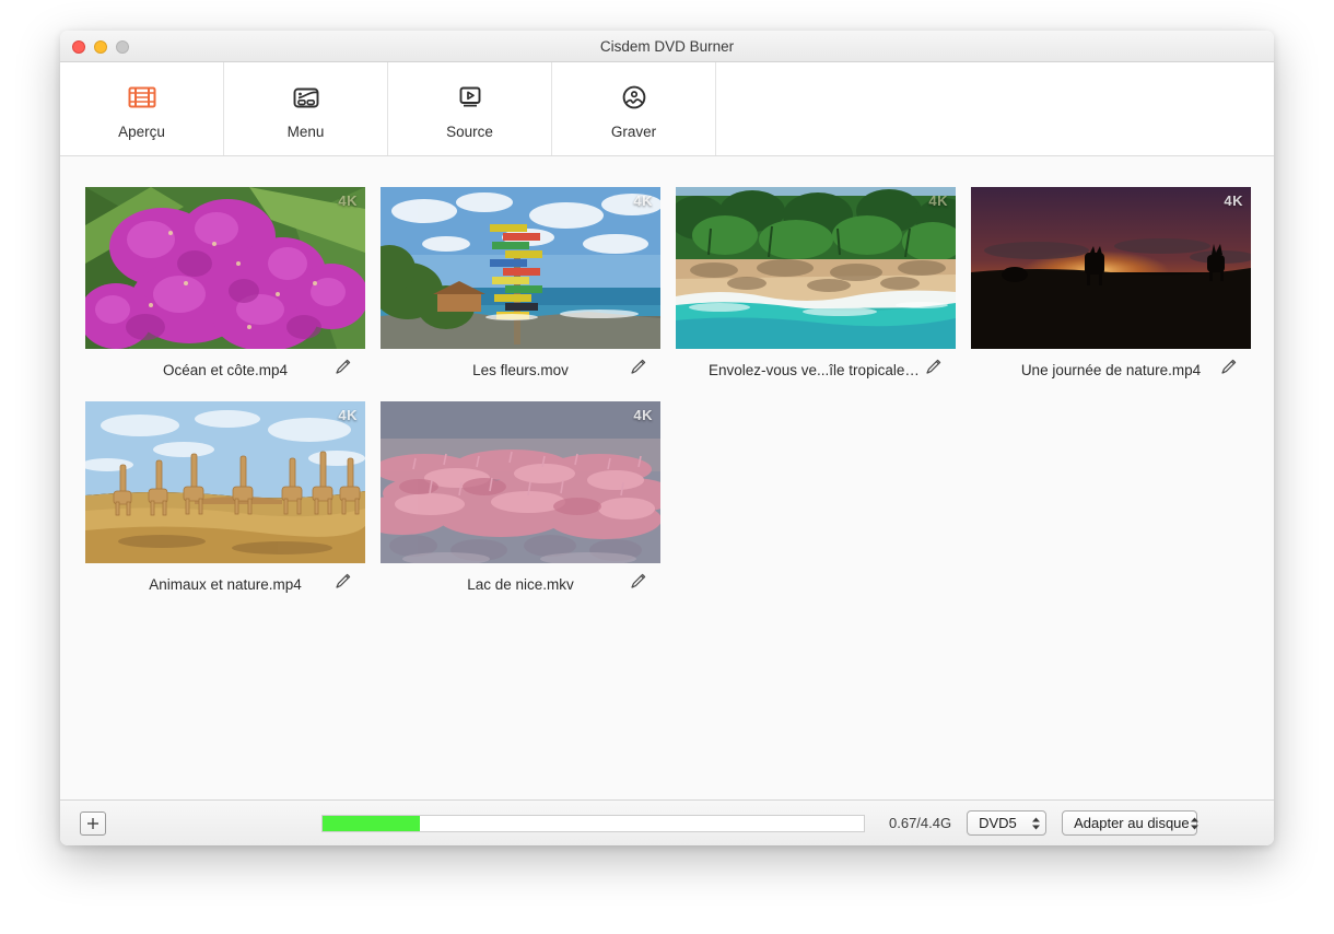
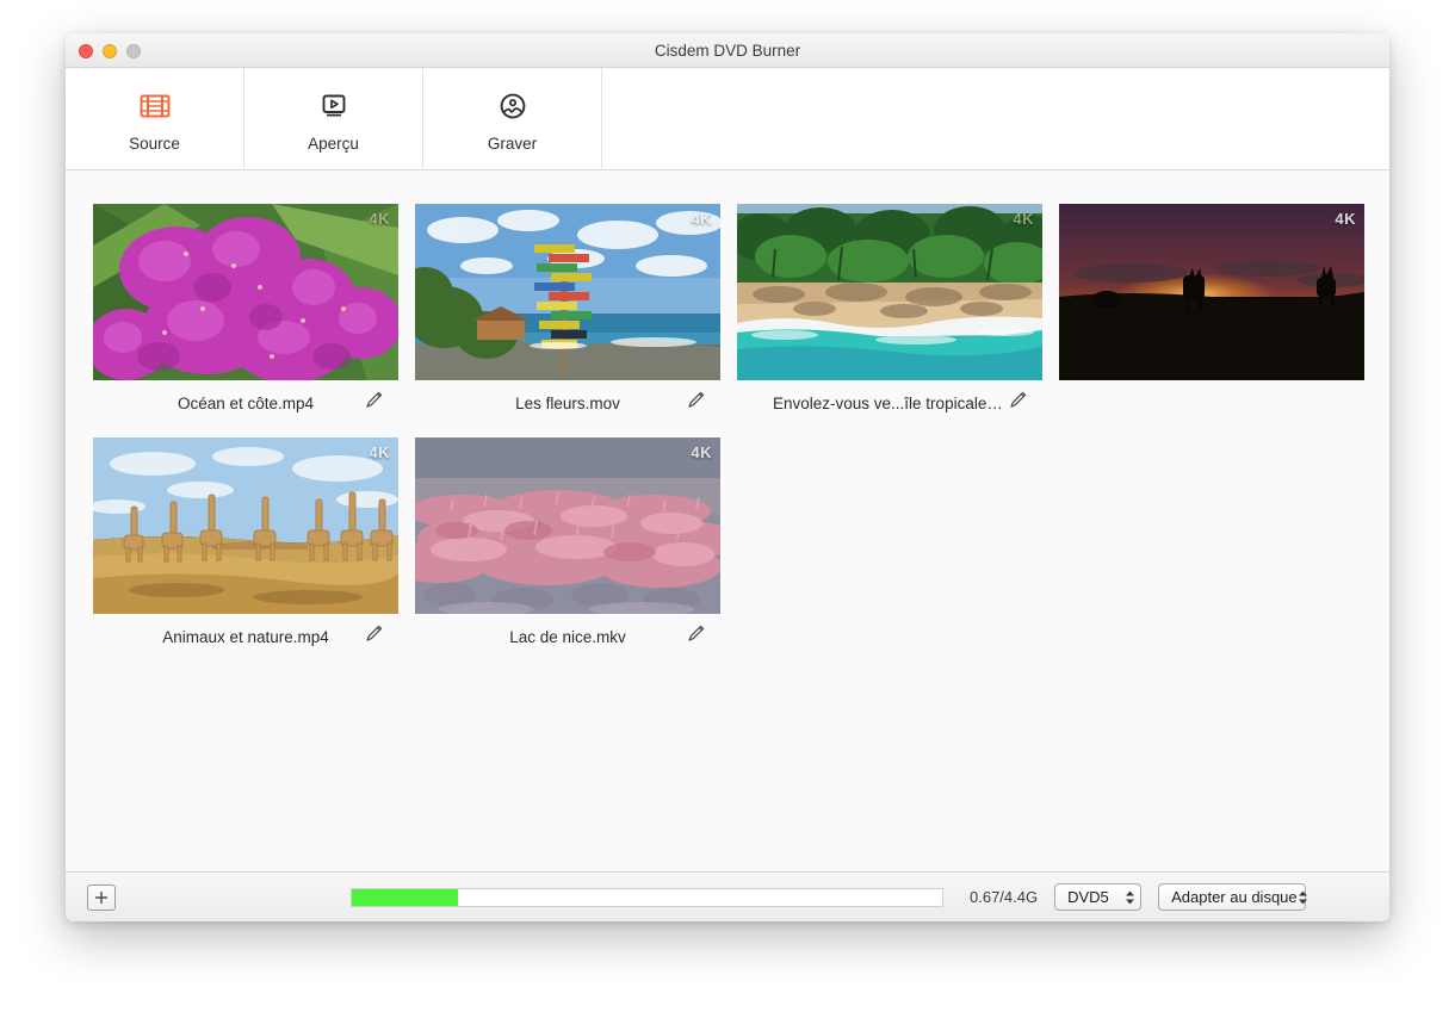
  Cisdem DVD Burner
- Aperçu
+ Source
- Menu
- Source
+ Aperçu
  Graver
  4K
  Océan et côte.mp4
  4K
  Les fleurs.mov
  4K
  Envolez-vous ve...île tropicale.m
  4K
- Une journée de nature.mp4
  4K
  Animaux et nature.mp4
  4K
  Lac de nice.mkv
  0.67/4.4G
  DVD5
  Adapter au disque
